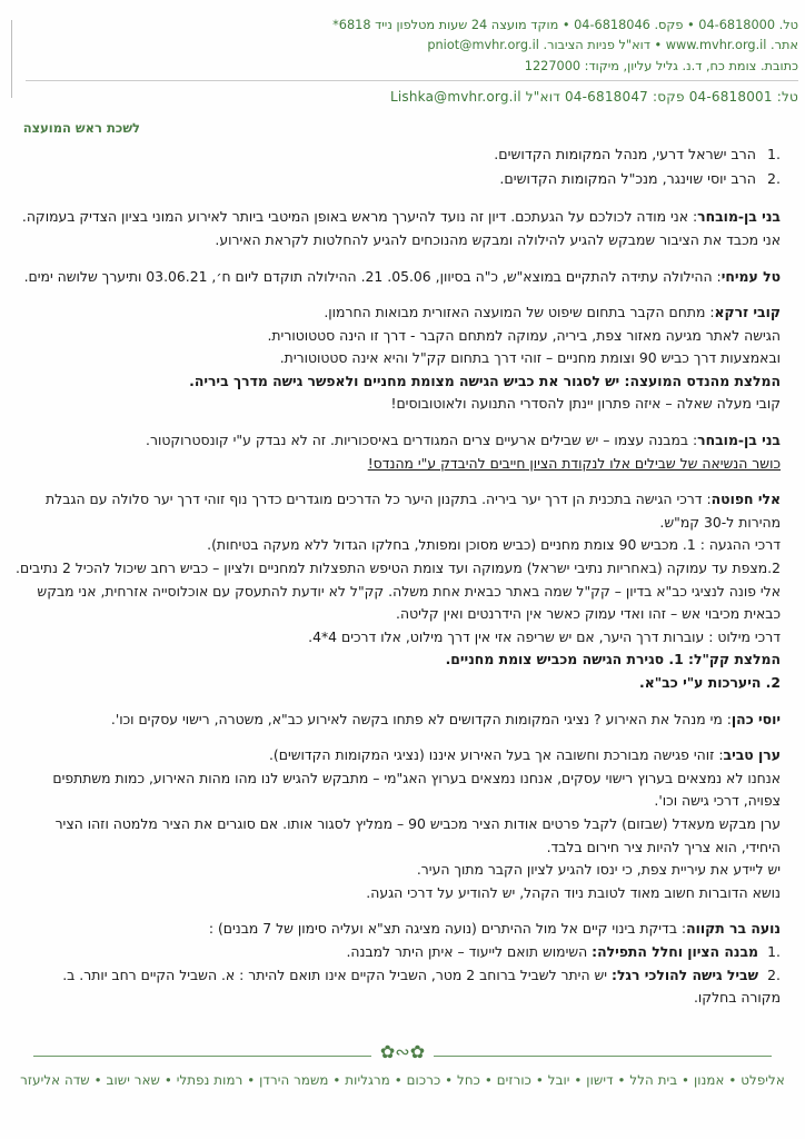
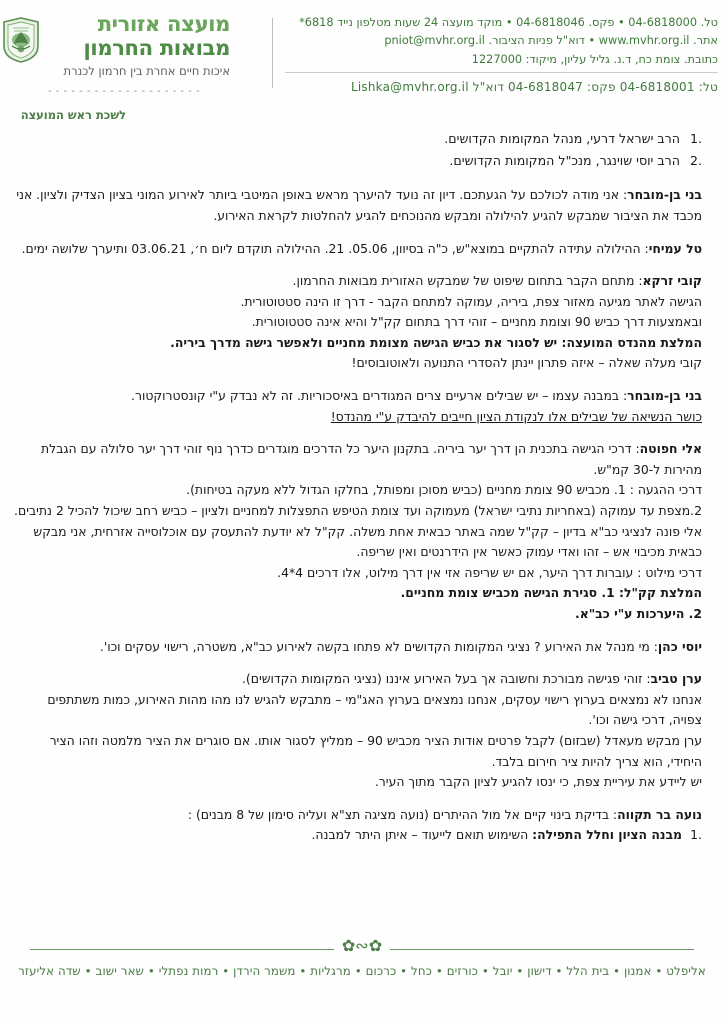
+ מועצה אזורית
+ מבואות החרמון
+ איכות חיים אחרת בין חרמון לכנרת
+ - - - - - - - - - - - - - - - - - - - -
  טל. 04-6818000 • פקס. 04-6818046 • מוקד מועצה 24 שעות מטלפון נייד 6818*
  אתר. www.mvhr.org.il • דוא"ל פניות הציבור. pniot@mvhr.org.il
  כתובת. צומת כח, ד.נ. גליל עליון, מיקוד: 1227000
  טל: 04-6818001 פקס: 04-6818047 דוא"ל Lishka@mvhr.org.il
  לשכת ראש המועצה
  1.הרב ישראל דרעי, מנהל המקומות הקדושים.
  2.הרב יוסי שוינגר, מנכ"ל המקומות הקדושים.
- בני בן-מובחר: אני מודה לכולכם על הגעתכם. דיון זה נועד להיערך מראש באופן המיטבי ביותר לאירוע המוני בציון הצדיק בעמוקה. אני מכבד את הציבור שמבקש להגיע להילולה ומבקש מהנוכחים להגיע להחלטות לקראת האירוע.
+ בני בן-מובחר: אני מודה לכולכם על הגעתכם. דיון זה נועד להיערך מראש באופן המיטבי ביותר לאירוע המוני בציון הצדיק ולציון. אני מכבד את הציבור שמבקש להגיע להילולה ומבקש מהנוכחים להגיע להחלטות לקראת האירוע.
  טל עמיחי: ההילולה עתידה להתקיים במוצא"ש, כ"ה בסיוון, 05.06. 21. ההילולה תוקדם ליום ח׳, 03.06.21 ותיערך שלושה ימים.
- קובי זרקא: מתחם הקבר בתחום שיפוט של המועצה האזורית מבואות החרמון.
+ קובי זרקא: מתחם הקבר בתחום שיפוט של שמבקש האזורית מבואות החרמון.
  הגישה לאתר מגיעה מאזור צפת, ביריה, עמוקה למתחם הקבר - דרך זו הינה סטטוטורית.
  ובאמצעות דרך כביש 90 וצומת מחניים – זוהי דרך בתחום קק"ל והיא אינה סטטוטורית.
  המלצת מהנדס המועצה: יש לסגור את כביש הגישה מצומת מחניים ולאפשר גישה מדרך ביריה.
  קובי מעלה שאלה – איזה פתרון יינתן להסדרי התנועה ולאוטובוסים!
  בני בן-מובחר: במבנה עצמו – יש שבילים ארעיים צרים המגודרים באיסכוריות. זה לא נבדק ע"י קונסטרוקטור.
  כושר הנשיאה של שבילים אלו לנקודת הציון חייבים להיבדק ע"י מהנדס!
  אלי חפוטה: דרכי הגישה בתכנית הן דרך יער ביריה. בתקנון היער כל הדרכים מוגדרים כדרך נוף זוהי דרך יער סלולה עם הגבלת מהירות ל-30 קמ"ש.
  דרכי ההגעה : 1. מכביש 90 צומת מחניים (כביש מסוכן ומפותל, בחלקו הגדול ללא מעקה בטיחות).
  2.מצפת עד עמוקה (באחריות נתיבי ישראל) מעמוקה ועד צומת הטיפש התפצלות למחניים ולציון – כביש רחב שיכול להכיל 2 נתיבים.
- אלי פונה לנציגי כב"א בדיון – קק"ל שמה באתר כבאית אחת משלה. קק"ל לא יודעת להתעסק עם אוכלוסייה אזרחית, אני מבקש כבאית מכיבוי אש – זהו ואדי עמוק כאשר אין הידרנטים ואין קליטה.
+ אלי פונה לנציגי כב"א בדיון – קק"ל שמה באתר כבאית אחת משלה. קק"ל לא יודעת להתעסק עם אוכלוסייה אזרחית, אני מבקש כבאית מכיבוי אש – זהו ואדי עמוק כאשר אין הידרנטים ואין שריפה.
  דרכי מילוט : עוברות דרך היער, אם יש שריפה אזי אין דרך מילוט, אלו דרכים 4*4.
  המלצת קק"ל: 1. סגירת הגישה מכביש צומת מחניים.
  2. היערכות ע"י כב"א.
  יוסי כהן: מי מנהל את האירוע ? נציגי המקומות הקדושים לא פתחו בקשה לאירוע כב"א, משטרה, רישוי עסקים וכו'.
  ערן טביב: זוהי פגישה מבורכת וחשובה אך בעל האירוע איננו (נציגי המקומות הקדושים).
  אנחנו לא נמצאים בערוץ רישוי עסקים, אנחנו נמצאים בערוץ האג"מי – מתבקש להגיש לנו מהו מהות האירוע, כמות משתתפים צפויה, דרכי גישה וכו'.
  ערן מבקש מעאדל (שבזום) לקבל פרטים אודות הציר מכביש 90 – ממליץ לסגור אותו. אם סוגרים את הציר מלמטה וזהו הציר היחידי, הוא צריך להיות ציר חירום בלבד.
  יש ליידע את עיריית צפת, כי ינסו להגיע לציון הקבר מתוך העיר.
- נושא הדוברות חשוב מאוד לטובת ניוד הקהל, יש להודיע על דרכי הגעה.
- נועה בר תקווה: בדיקת בינוי קיים אל מול ההיתרים (נועה מציגה תצ"א ועליה סימון של 7 מבנים) :
+ נועה בר תקווה: בדיקת בינוי קיים אל מול ההיתרים (נועה מציגה תצ"א ועליה סימון של 8 מבנים) :
  1.מבנה הציון וחלל התפילה: השימוש תואם לייעוד – איתן היתר למבנה.
- 2.שביל גישה להולכי רגל: יש היתר לשביל ברוחב 2 מטר, השביל הקיים אינו תואם להיתר : א. השביל הקיים רחב יותר. ב. מקורה בחלקו.
  ✿∾✿
  אליפלט • אמנון • בית הלל • דישון • יובל • כורזים • כחל • כרכום • מרגליות • משמר הירדן • רמות נפתלי • שאר ישוב • שדה אליעזר
